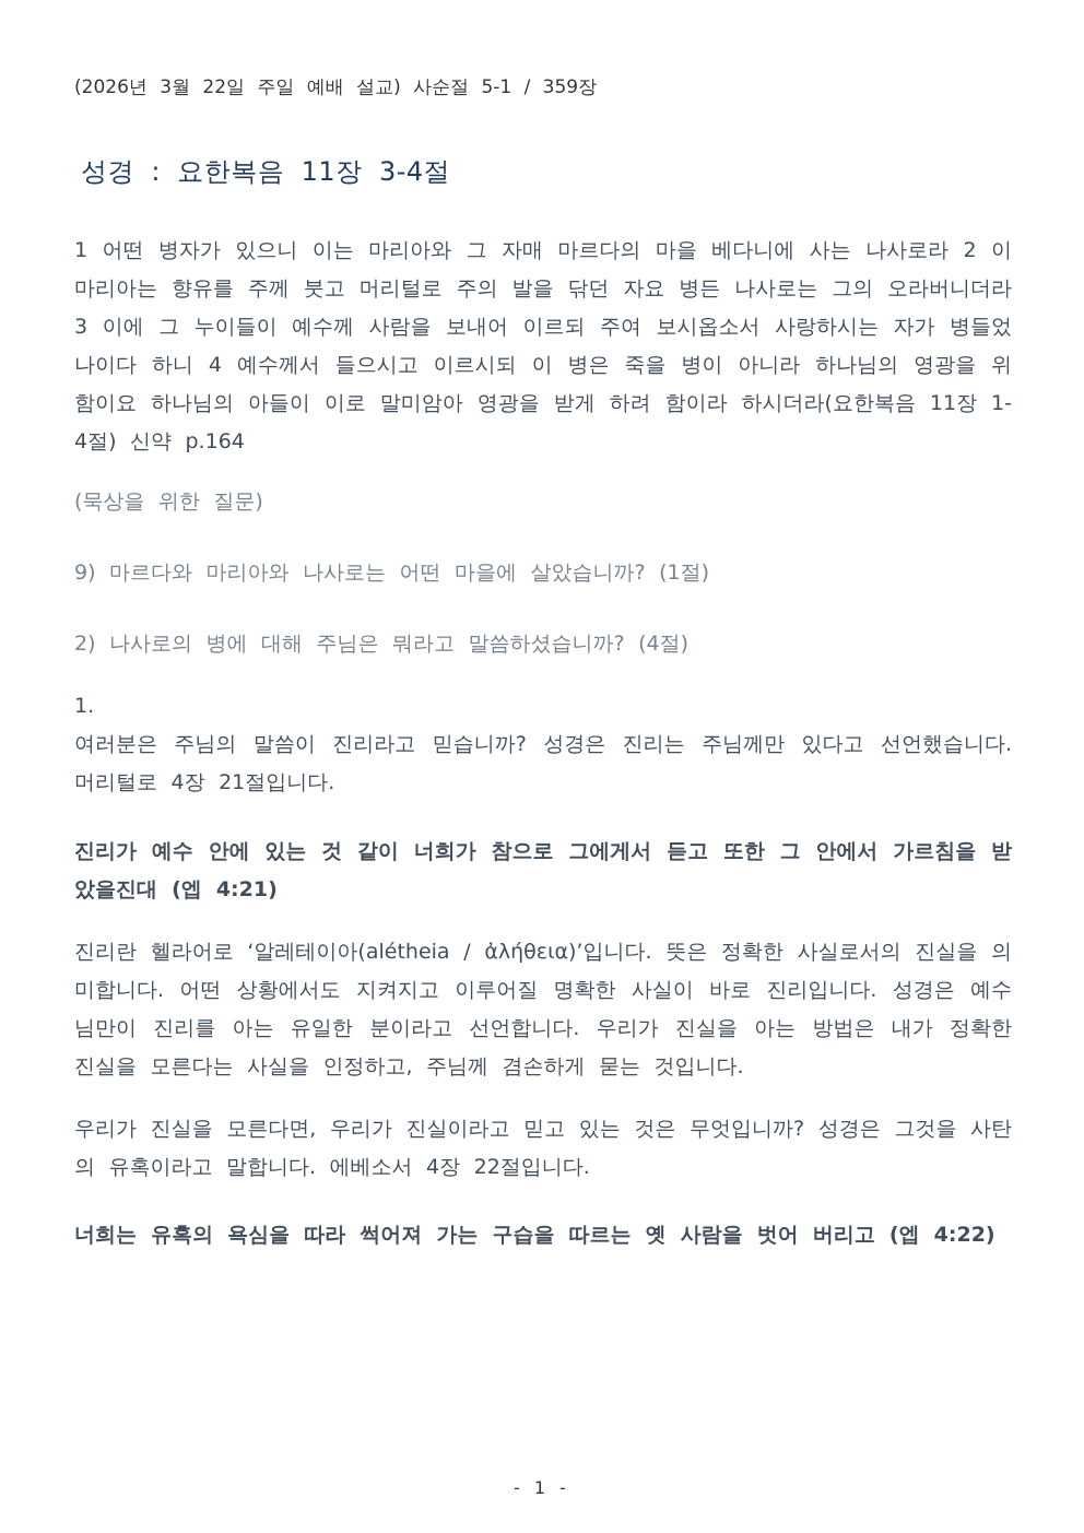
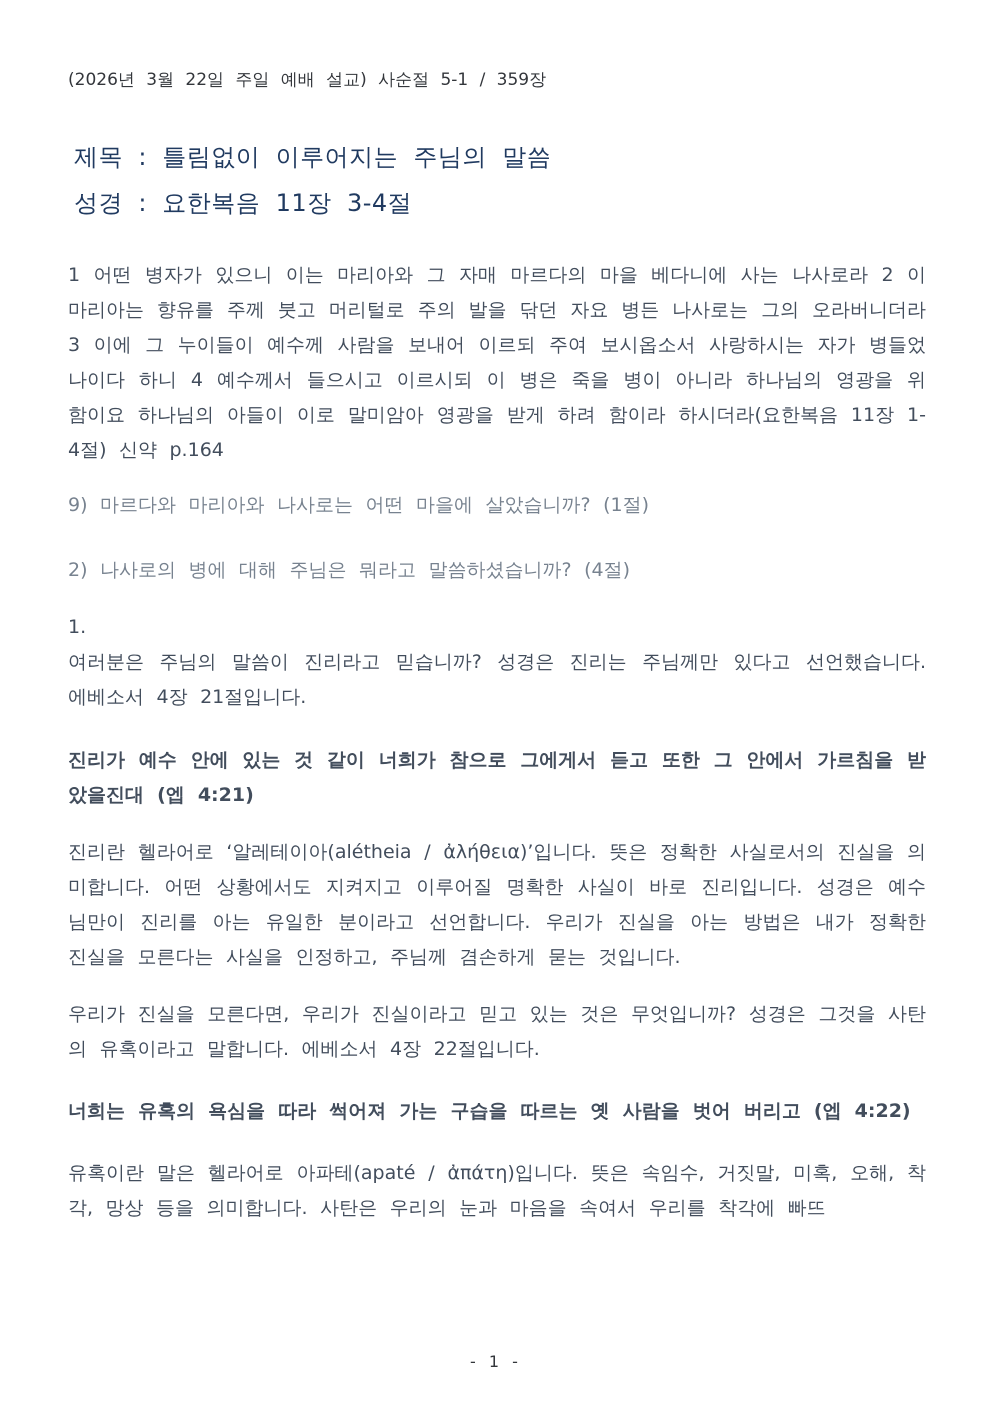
  (2026년 3월 22일 주일 예배 설교) 사순절 5-1 / 359장
+ 제목 : 틀림없이 이루어지는 주님의 말씀
  성경 : 요한복음 11장 3-4절
  1 어떤 병자가 있으니 이는 마리아와 그 자매 마르다의 마을 베다니에 사는 나사로라 2 이 마리아는 향유를 주께 붓고 머리털로 주의 발을 닦던 자요 병든 나사로는 그의 오라버니더라 3 이에 그 누이들이 예수께 사람을 보내어 이르되 주여 보시옵소서 사랑하시는 자가 병들었나이다 하니 4 예수께서 들으시고 이르시되 이 병은 죽을 병이 아니라 하나님의 영광을 위함이요 하나님의 아들이 이로 말미암아 영광을 받게 하려 함이라 하시더라(요한복음 11장 1-4절) 신약 p.164
- (묵상을 위한 질문)
  9) 마르다와 마리아와 나사로는 어떤 마을에 살았습니까? (1절)
  2) 나사로의 병에 대해 주님은 뭐라고 말씀하셨습니까? (4절)
  1.
- 여러분은 주님의 말씀이 진리라고 믿습니까? 성경은 진리는 주님께만 있다고 선언했습니다. 머리털로 4장 21절입니다.
+ 여러분은 주님의 말씀이 진리라고 믿습니까? 성경은 진리는 주님께만 있다고 선언했습니다. 에베소서 4장 21절입니다.
  진리가 예수 안에 있는 것 같이 너희가 참으로 그에게서 듣고 또한 그 안에서 가르침을 받았을진대 (엡 4:21)
  진리란 헬라어로 ‘알레테이아(alétheia / ἀλήθεια)’입니다. 뜻은 정확한 사실로서의 진실을 의미합니다. 어떤 상황에서도 지켜지고 이루어질 명확한 사실이 바로 진리입니다. 성경은 예수님만이 진리를 아는 유일한 분이라고 선언합니다. 우리가 진실을 아는 방법은 내가 정확한 진실을 모른다는 사실을 인정하고, 주님께 겸손하게 묻는 것입니다.
  우리가 진실을 모른다면, 우리가 진실이라고 믿고 있는 것은 무엇입니까? 성경은 그것을 사탄의 유혹이라고 말합니다. 에베소서 4장 22절입니다.
  너희는 유혹의 욕심을 따라 썩어져 가는 구습을 따르는 옛 사람을 벗어 버리고 (엡 4:22)
+ 유혹이란 말은 헬라어로 아파테(apaté / ἀπάτη)입니다. 뜻은 속임수, 거짓말, 미혹, 오해, 착각, 망상 등을 의미합니다. 사탄은 우리의 눈과 마음을 속여서 우리를 착각에 빠뜨
  - 1 -
